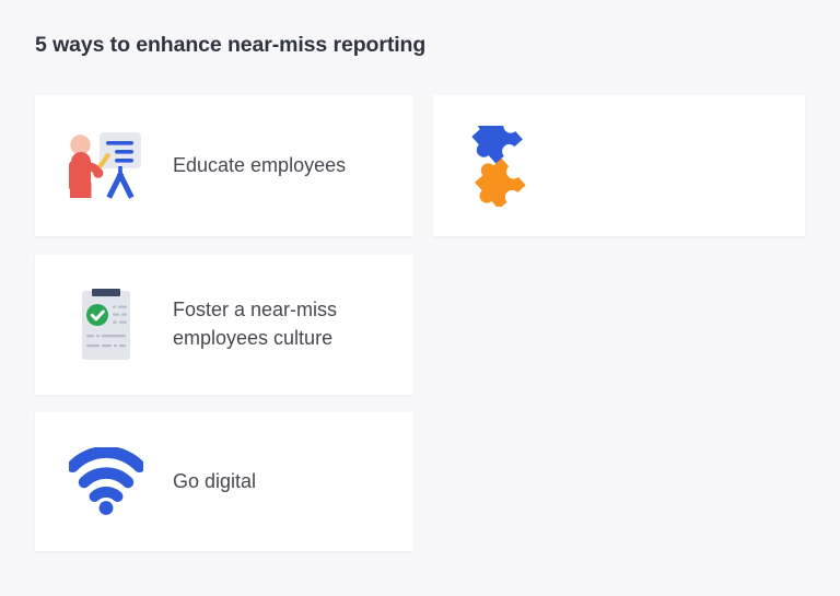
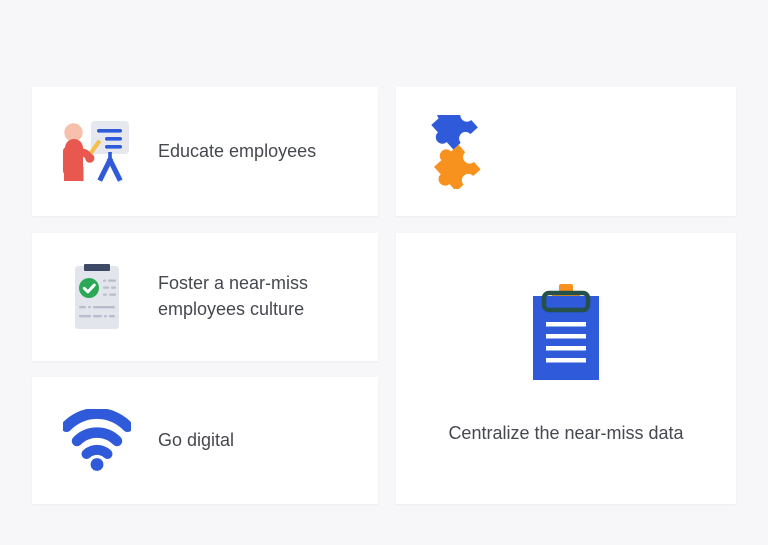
- 5 ways to enhance near-miss reporting
  Educate employees
  Foster a near-miss employees culture
  Go digital
+ Centralize the near-miss data
